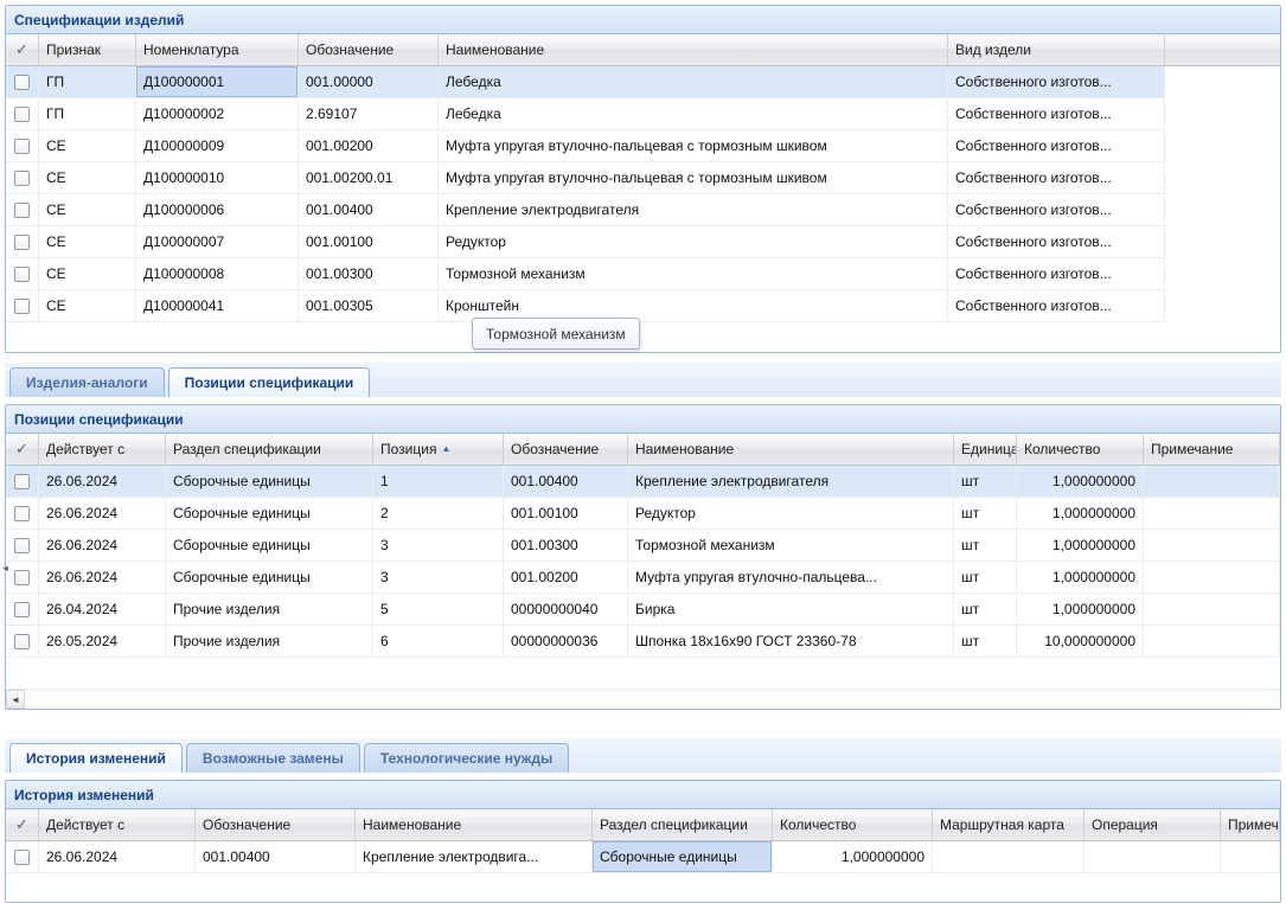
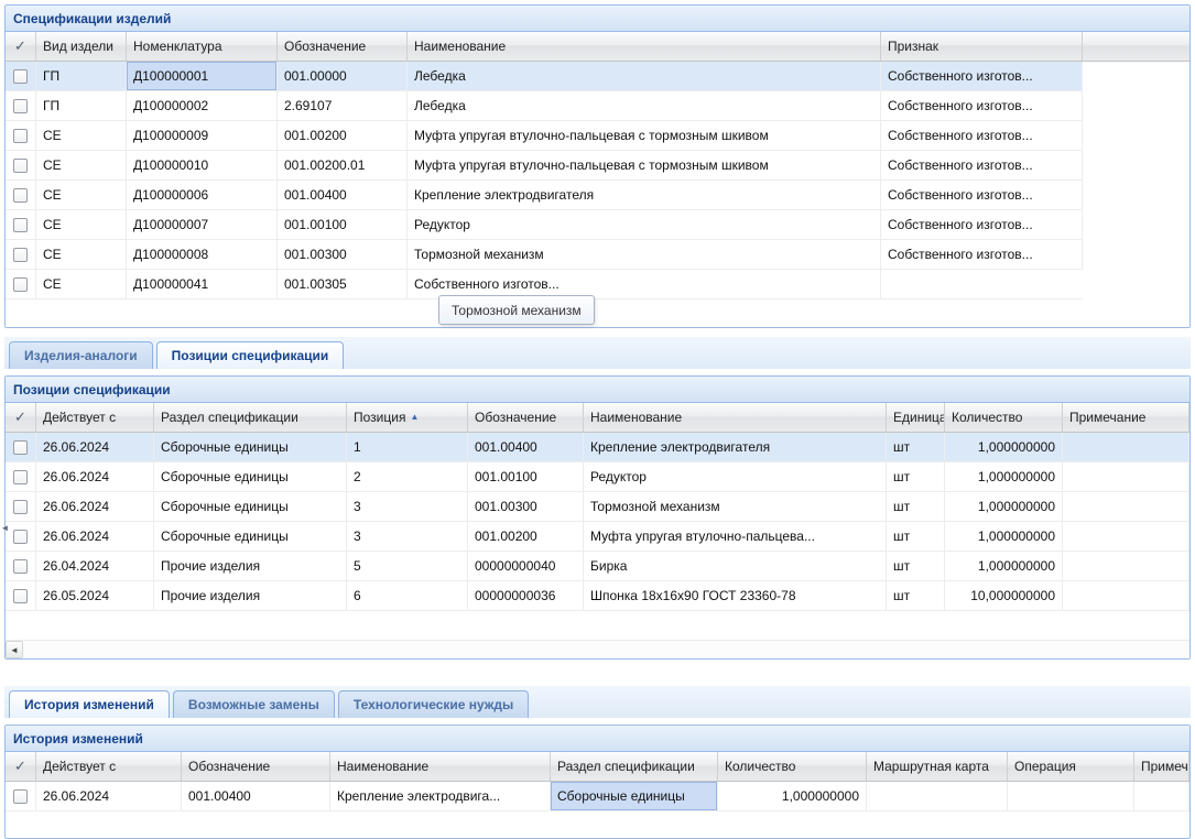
  Спецификации изделий
  ✓
- Признак
+ Вид издели
  Номенклатура
  Обозначение
  Наименование
- Вид издели
+ Признак
  ГП
  Д100000001
  001.00000
  Лебедка
  Собственного изготов...
  ГП
  Д100000002
  2.69107
  Лебедка
  Собственного изготов...
  СЕ
  Д100000009
  001.00200
  Муфта упругая втулочно-пальцевая с тормозным шкивом
  Собственного изготов...
  СЕ
  Д100000010
  001.00200.01
  Муфта упругая втулочно-пальцевая с тормозным шкивом
  Собственного изготов...
  СЕ
  Д100000006
  001.00400
  Крепление электродвигателя
  Собственного изготов...
  СЕ
  Д100000007
  001.00100
  Редуктор
  Собственного изготов...
  СЕ
  Д100000008
  001.00300
  Тормозной механизм
  Собственного изготов...
  СЕ
  Д100000041
  001.00305
- Кронштейн
  Собственного изготов...
  Изделия-аналоги
  Позиции спецификации
  Позиции спецификации
  ✓
  Действует с
  Раздел спецификации
  Позиция
  ▲
  Обозначение
  Наименование
  Единица
  Количество
  Примечание
  26.06.2024
  Сборочные единицы
  1
  001.00400
  Крепление электродвигателя
  шт
  1,000000000
  26.06.2024
  Сборочные единицы
  2
  001.00100
  Редуктор
  шт
  1,000000000
  26.06.2024
  Сборочные единицы
  3
  001.00300
  Тормозной механизм
  шт
  1,000000000
  26.06.2024
  Сборочные единицы
  3
  001.00200
  Муфта упругая втулочно-пальцева...
  шт
  1,000000000
  26.04.2024
  Прочие изделия
  5
  00000000040
  Бирка
  шт
  1,000000000
  26.05.2024
  Прочие изделия
  6
  00000000036
  Шпонка 18х16х90 ГОСТ 23360-78
  шт
  10,000000000
  ◄
  История изменений
  Возможные замены
  Технологические нужды
  История изменений
  ✓
  Действует с
  Обозначение
  Наименование
  Раздел спецификации
  Количество
  Маршрутная карта
  Операция
  26.06.2024
  001.00400
  Крепление электродвига...
  Сборочные единицы
  1,000000000
  Тормозной механизм
  ◄
